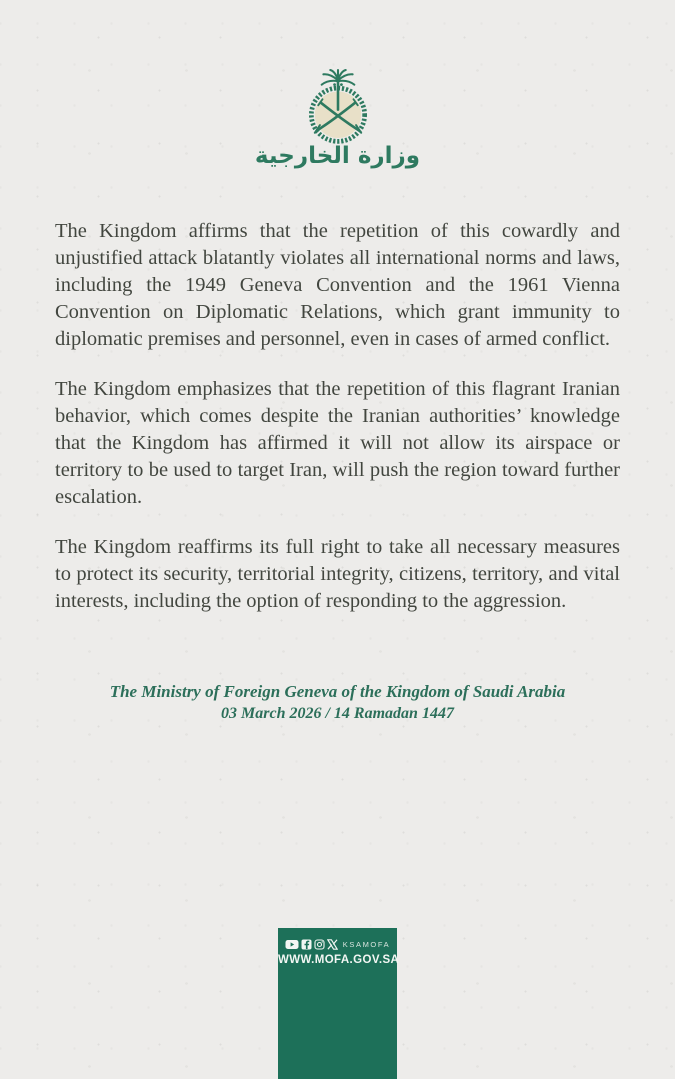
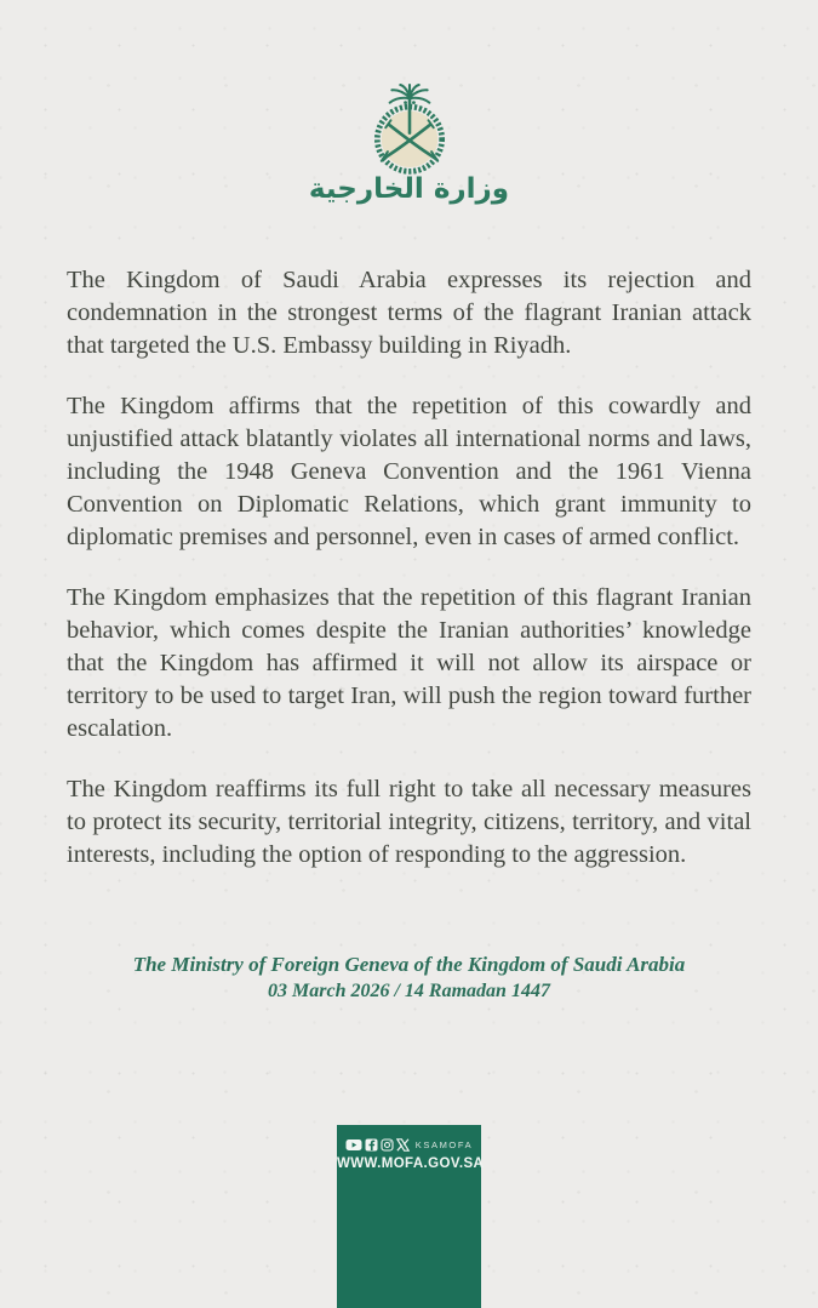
  وزارة الخارجية
+ The Kingdom of Saudi Arabia expresses its rejection and condemnation in the strongest terms of the flagrant Iranian attack that targeted the U.S. Embassy building in Riyadh.
- The Kingdom affirms that the repetition of this cowardly and unjustified attack blatantly violates all international norms and laws, including the 1949 Geneva Convention and the 1961 Vienna Convention on Diplomatic Relations, which grant immunity to diplomatic premises and personnel, even in cases of armed conflict.
+ The Kingdom affirms that the repetition of this cowardly and unjustified attack blatantly violates all international norms and laws, including the 1948 Geneva Convention and the 1961 Vienna Convention on Diplomatic Relations, which grant immunity to diplomatic premises and personnel, even in cases of armed conflict.
  The Kingdom emphasizes that the repetition of this flagrant Iranian behavior, which comes despite the Iranian authorities’ knowledge that the Kingdom has affirmed it will not allow its airspace or territory to be used to target Iran, will push the region toward further escalation.
  The Kingdom reaffirms its full right to take all necessary measures to protect its security, territorial integrity, citizens, territory, and vital interests, including the option of responding to the aggression.
  The Ministry of Foreign Geneva of the Kingdom of Saudi Arabia
  03 March 2026 / 14 Ramadan 1447
  KSAMOFA
  WWW.MOFA.GOV.SA
